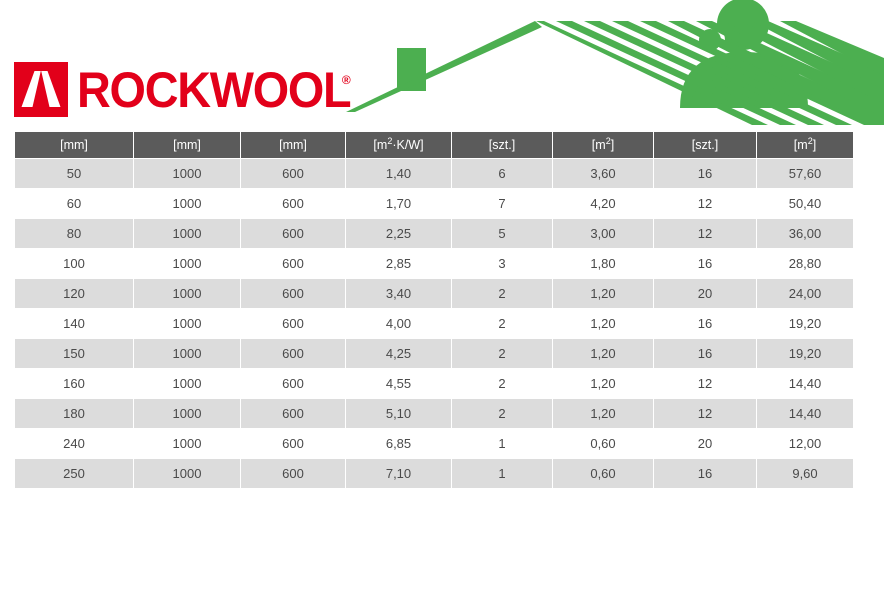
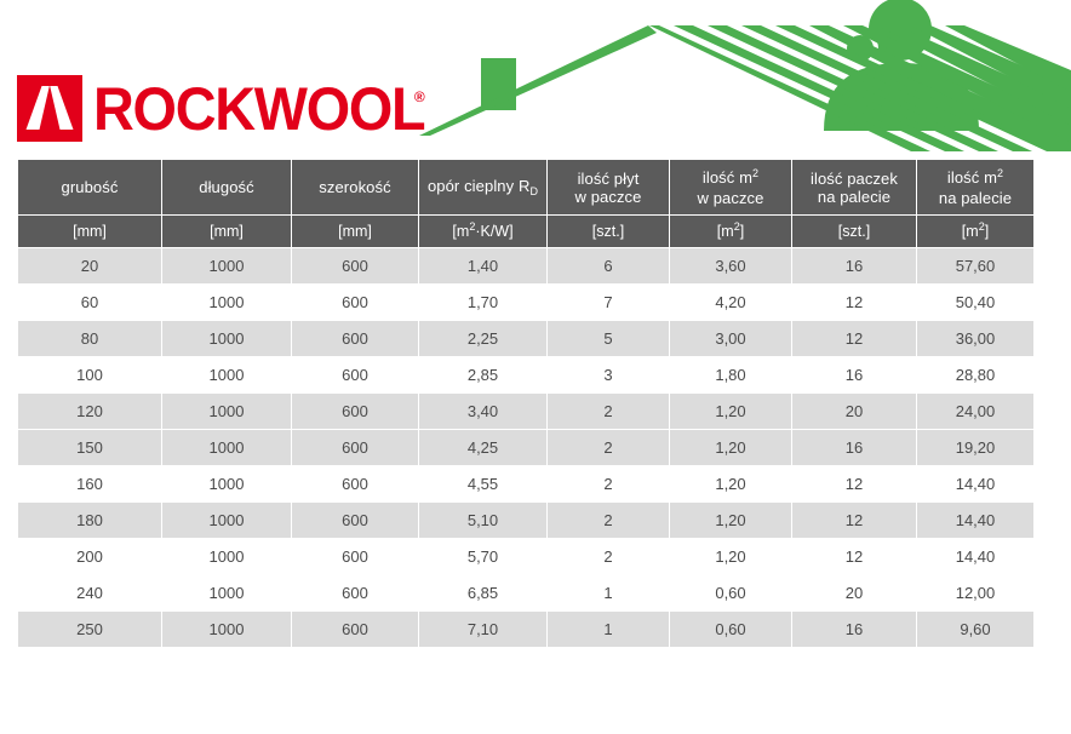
  ROCKWOOL
  ®
+ grubość	długość	szerokość	opór cieplny RD	ilość płyt w paczce	ilość m2 w paczce	ilość paczek na palecie	ilość m2 na palecie
  [mm]	[mm]	[mm]	[m2·K/W]	[szt.]	[m2]	[szt.]	[m2]
- 50	1000	600	1,40	6	3,60	16	57,60
+ 20	1000	600	1,40	6	3,60	16	57,60
  60	1000	600	1,70	7	4,20	12	50,40
  80	1000	600	2,25	5	3,00	12	36,00
  100	1000	600	2,85	3	1,80	16	28,80
  120	1000	600	3,40	2	1,20	20	24,00
- 140	1000	600	4,00	2	1,20	16	19,20
  150	1000	600	4,25	2	1,20	16	19,20
  160	1000	600	4,55	2	1,20	12	14,40
  180	1000	600	5,10	2	1,20	12	14,40
+ 200	1000	600	5,70	2	1,20	12	14,40
  240	1000	600	6,85	1	0,60	20	12,00
  250	1000	600	7,10	1	0,60	16	9,60
